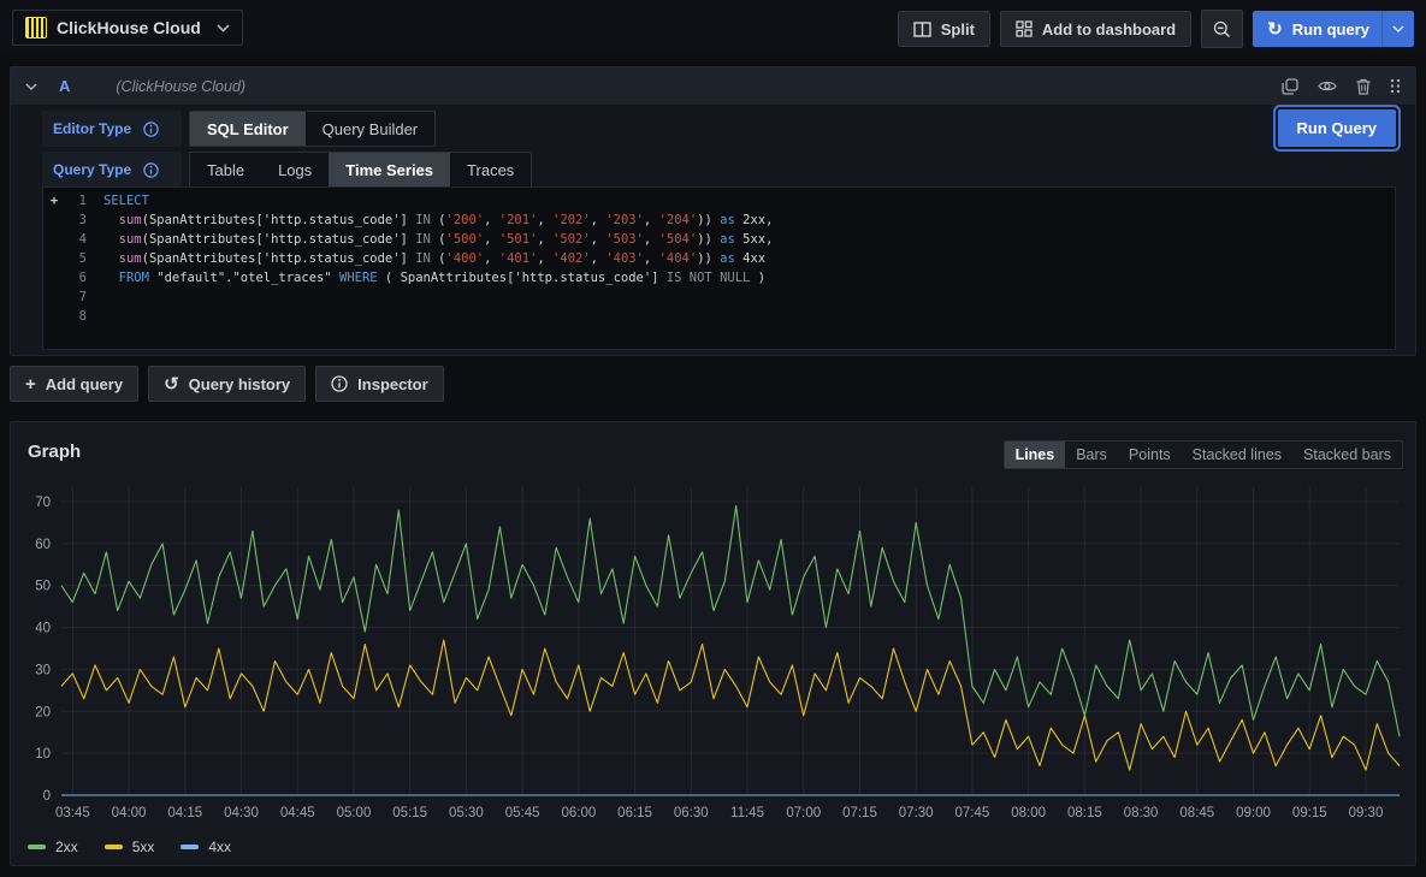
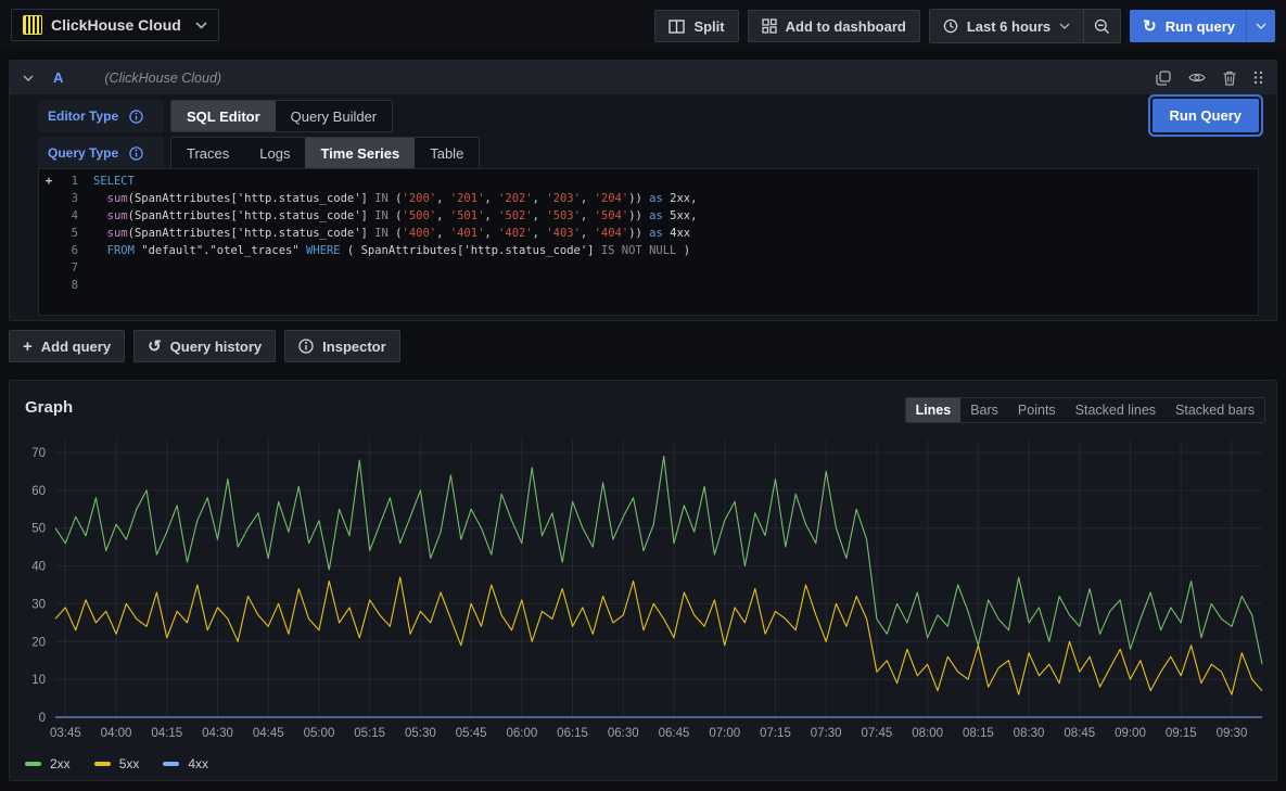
  ClickHouse Cloud
  Split
  Add to dashboard
+ Last 6 hours
  ↻
  Run query
  A
  (ClickHouse Cloud)
  Editor Type
  SQL Editor
  Query Builder
  Run Query
  Query Type
- Table
+ Traces
  Logs
  Time Series
- Traces
+ Table
  +
  1
  SELECT
  3
  sum(SpanAttributes['http.status_code'] IN ('200', '201', '202', '203', '204')) as 2xx,
  4
  sum(SpanAttributes['http.status_code'] IN ('500', '501', '502', '503', '504')) as 5xx,
  5
  sum(SpanAttributes['http.status_code'] IN ('400', '401', '402', '403', '404')) as 4xx
  6
  FROM "default"."otel_traces" WHERE ( SpanAttributes['http.status_code'] IS NOT NULL )
  7
  8
  +
  Add query
  ↺
  Query history
  Inspector
  Graph
  Lines
  Bars
  Points
  Stacked lines
  Stacked bars
  0
  10
  20
  30
  40
  50
  60
  70
  03:45
  04:00
  04:15
  04:30
  04:45
  05:00
  05:15
  05:30
  05:45
  06:00
  06:15
  06:30
- 11:45
+ 06:45
  07:00
  07:15
  07:30
  07:45
  08:00
  08:15
  08:30
  08:45
  09:00
  09:15
  09:30
  2xx
  5xx
  4xx
